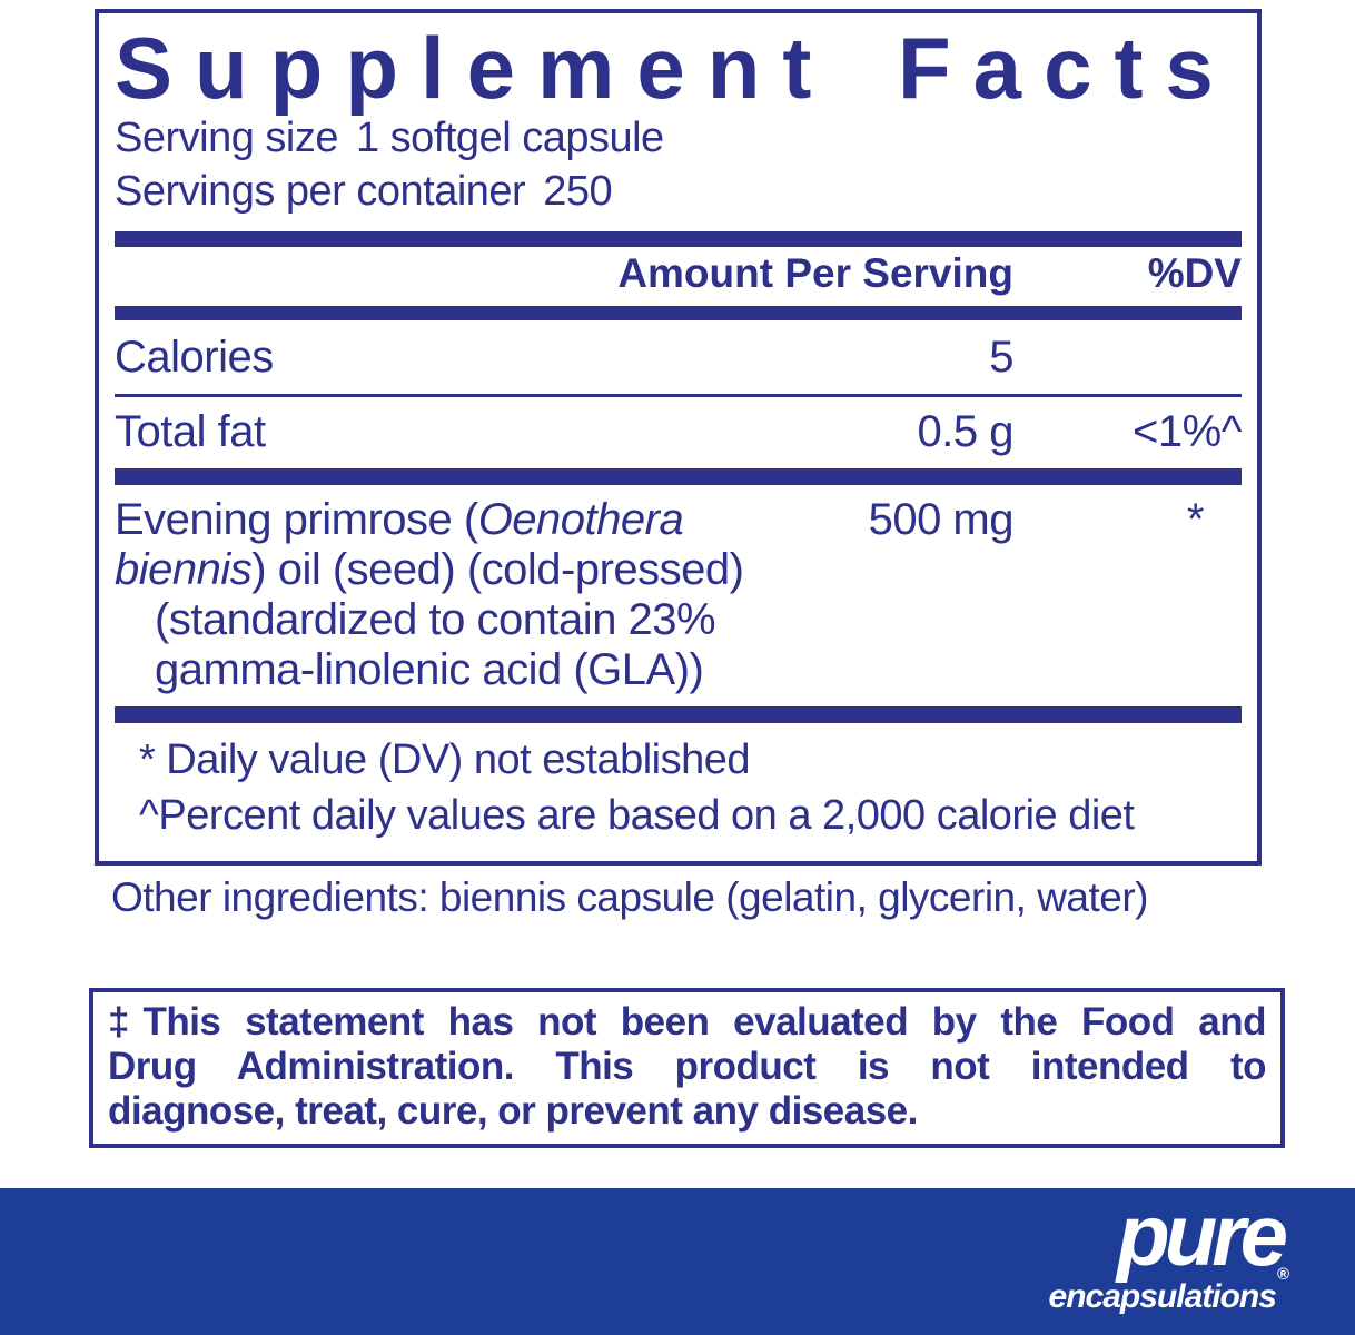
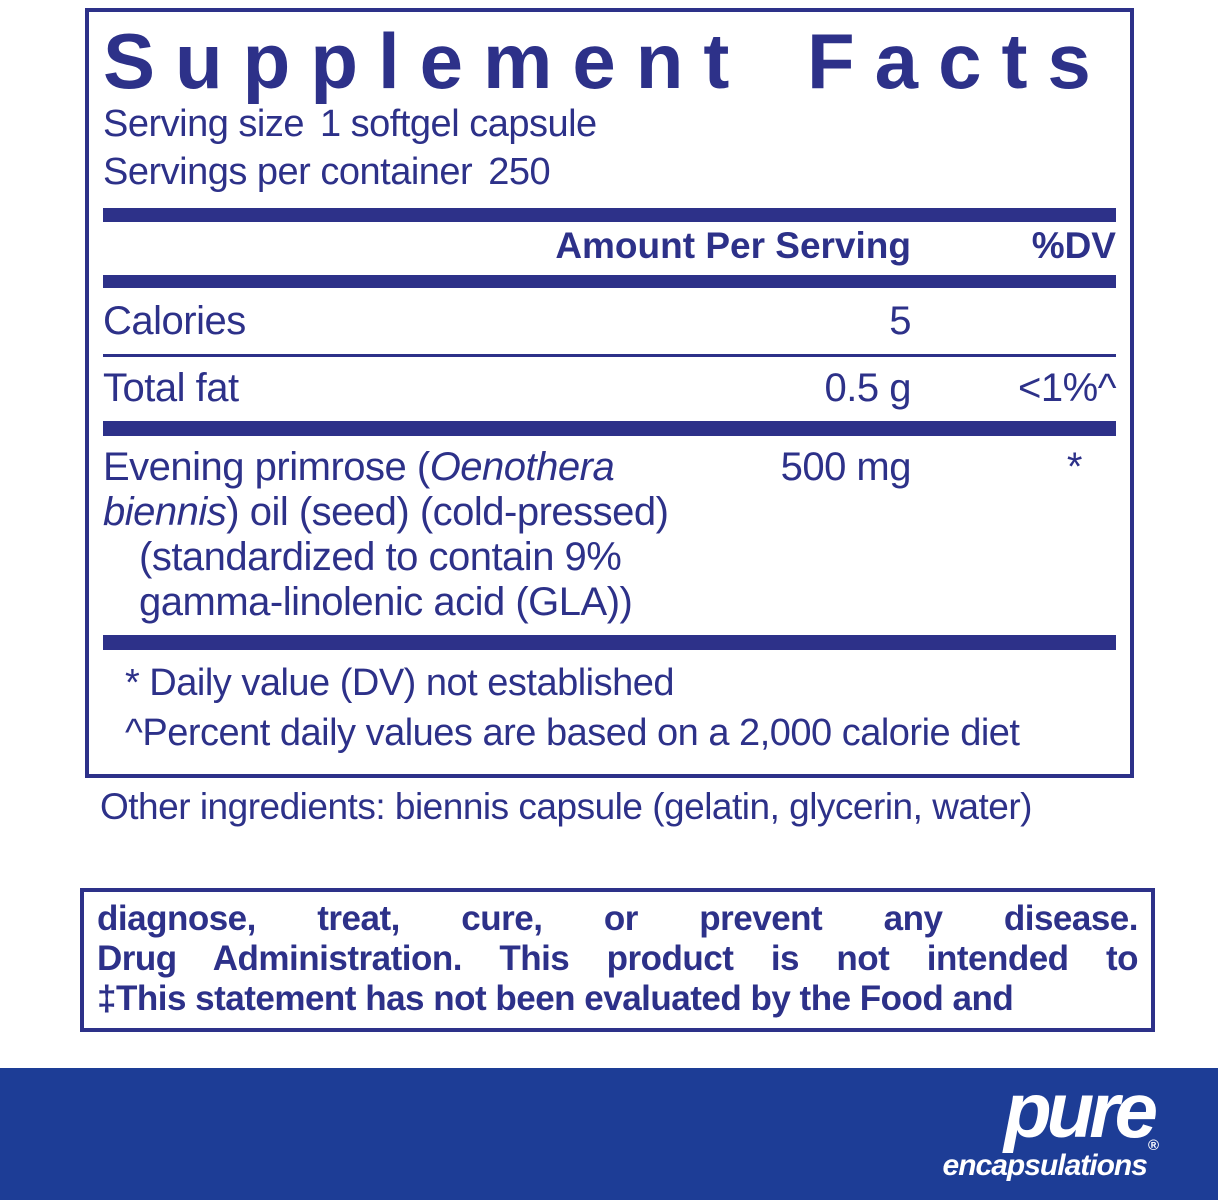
  Supplement Facts
  Serving size 1 softgel capsule
  Servings per container 250
  Amount Per Serving
  %DV
  Calories
  5
  Total fat
  0.5 g
  <1%^
  Evening primrose (Oenothera
  biennis) oil (seed) (cold-pressed)
- (standardized to contain 23%
+ (standardized to contain 9%
  gamma-linolenic acid (GLA))
  500 mg
  *
  * Daily value (DV) not established
  ^Percent daily values are based on a 2,000 calorie diet
  Other ingredients: biennis capsule (gelatin, glycerin, water)
- ‡This statement has not been evaluated by the Food and
+ diagnose, treat, cure, or prevent any disease.
  Drug Administration. This product is not intended to
- diagnose, treat, cure, or prevent any disease.
+ ‡This statement has not been evaluated by the Food and
  pure
  encapsulations®
